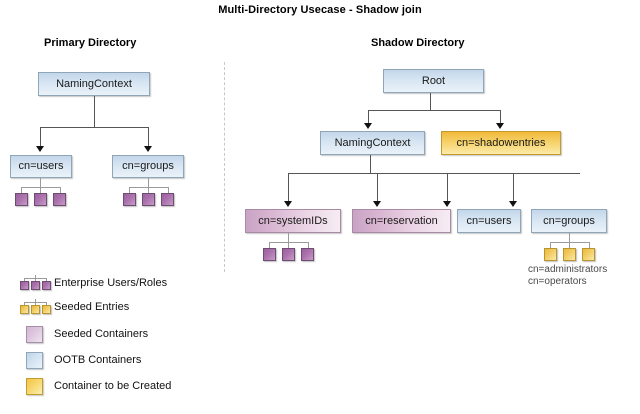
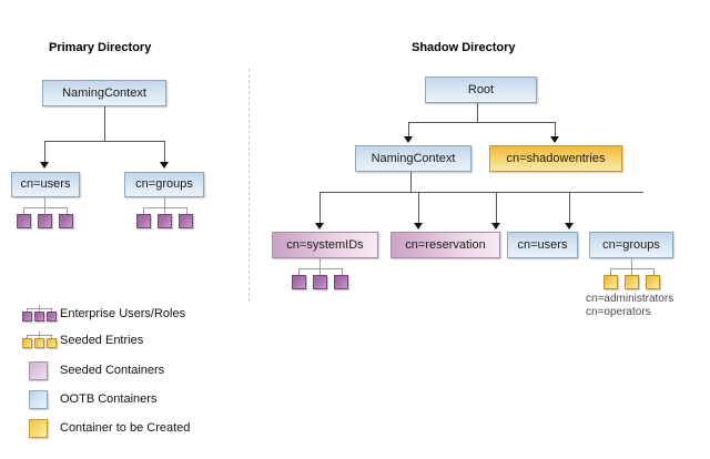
- Multi-Directory Usecase - Shadow join
  Primary Directory
  Shadow Directory
  NamingContext
  cn=users
  cn=groups
  Root
  NamingContext
  cn=shadowentries
  cn=systemIDs
  cn=reservation
  cn=users
  cn=groups
  cn=administrators
  cn=operators
  Enterprise Users/Roles
  Seeded Entries
  Seeded Containers
  OOTB Containers
  Container to be Created
